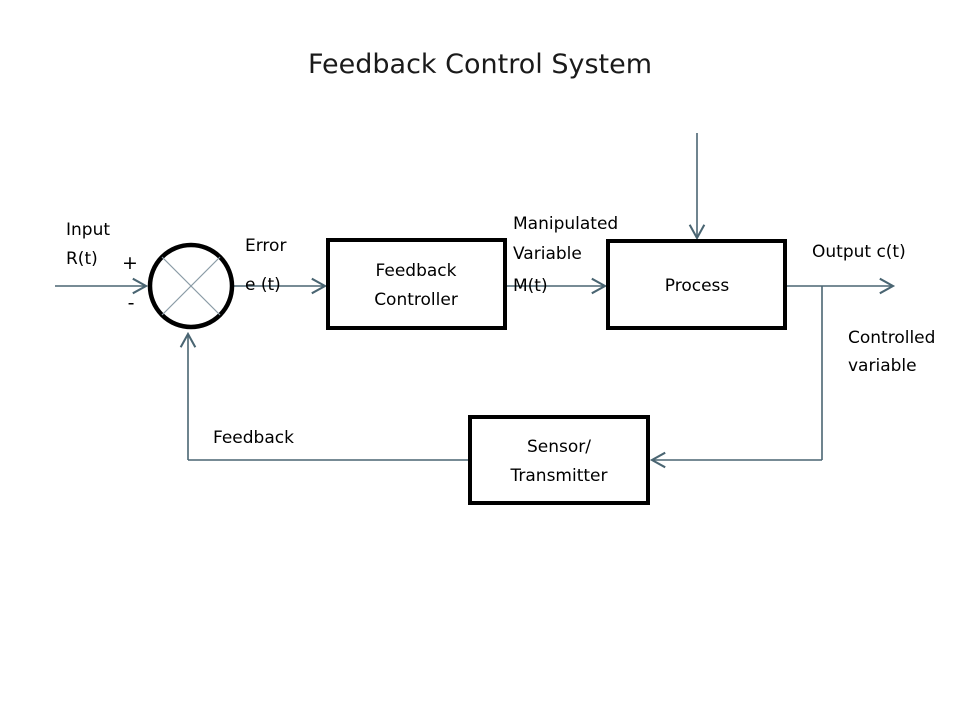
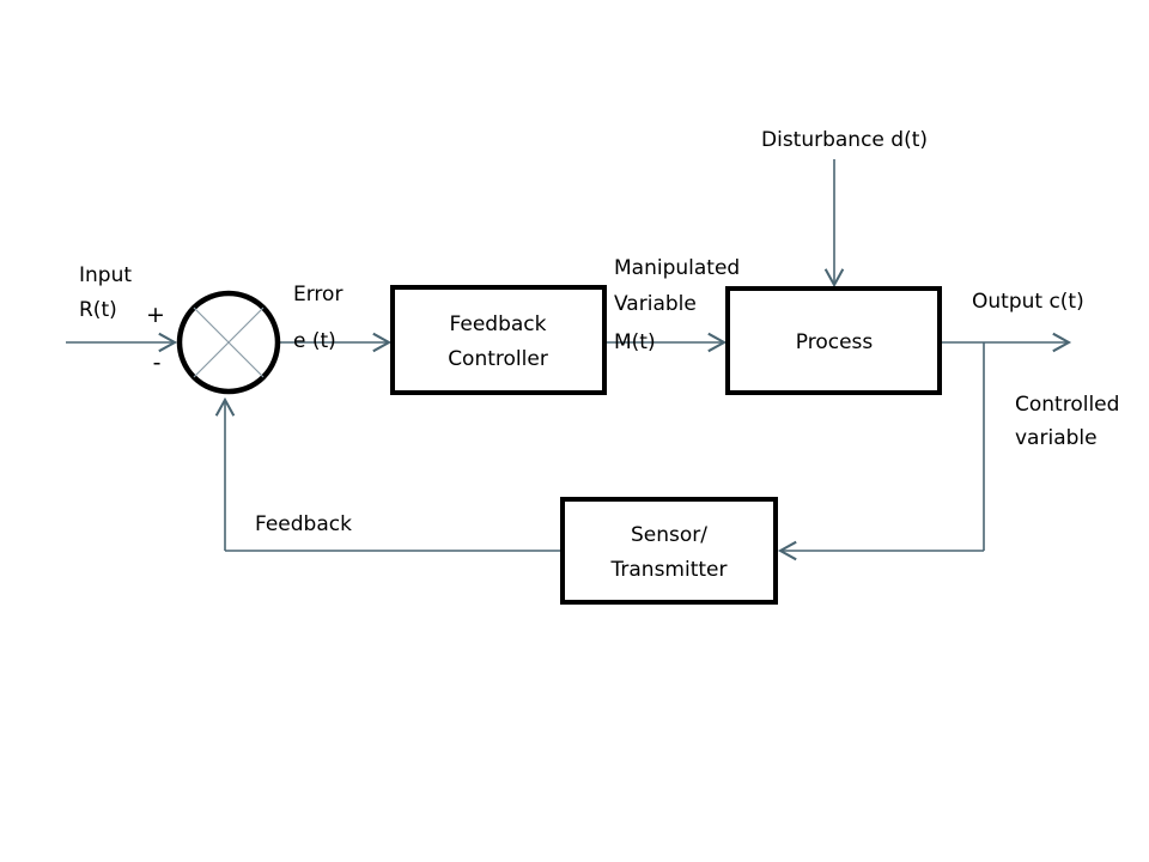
- Feedback Control System
  +
  -
  Feedback
  Controller
  Process
  Sensor/
  Transmitter
  Input
  R(t)
  Error
  e (t)
  Manipulated
  Variable
  M(t)
+ Disturbance d(t)
  Output c(t)
  Controlled
  variable
  Feedback
